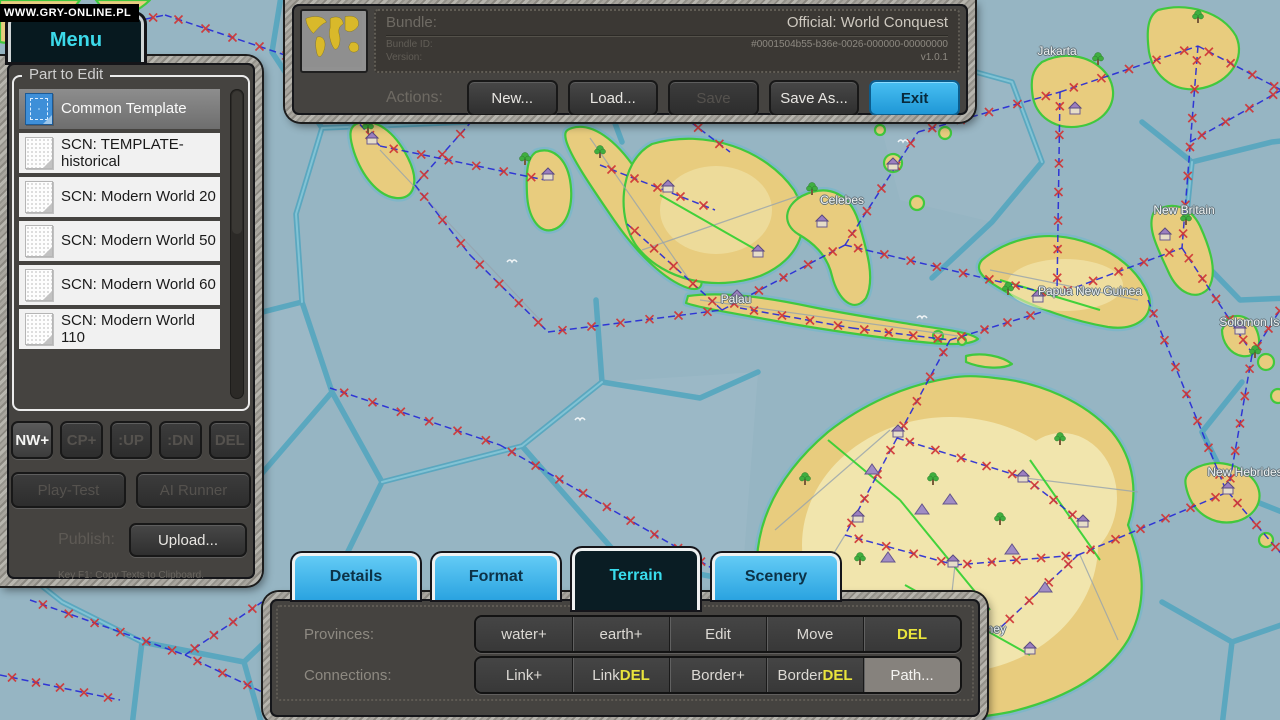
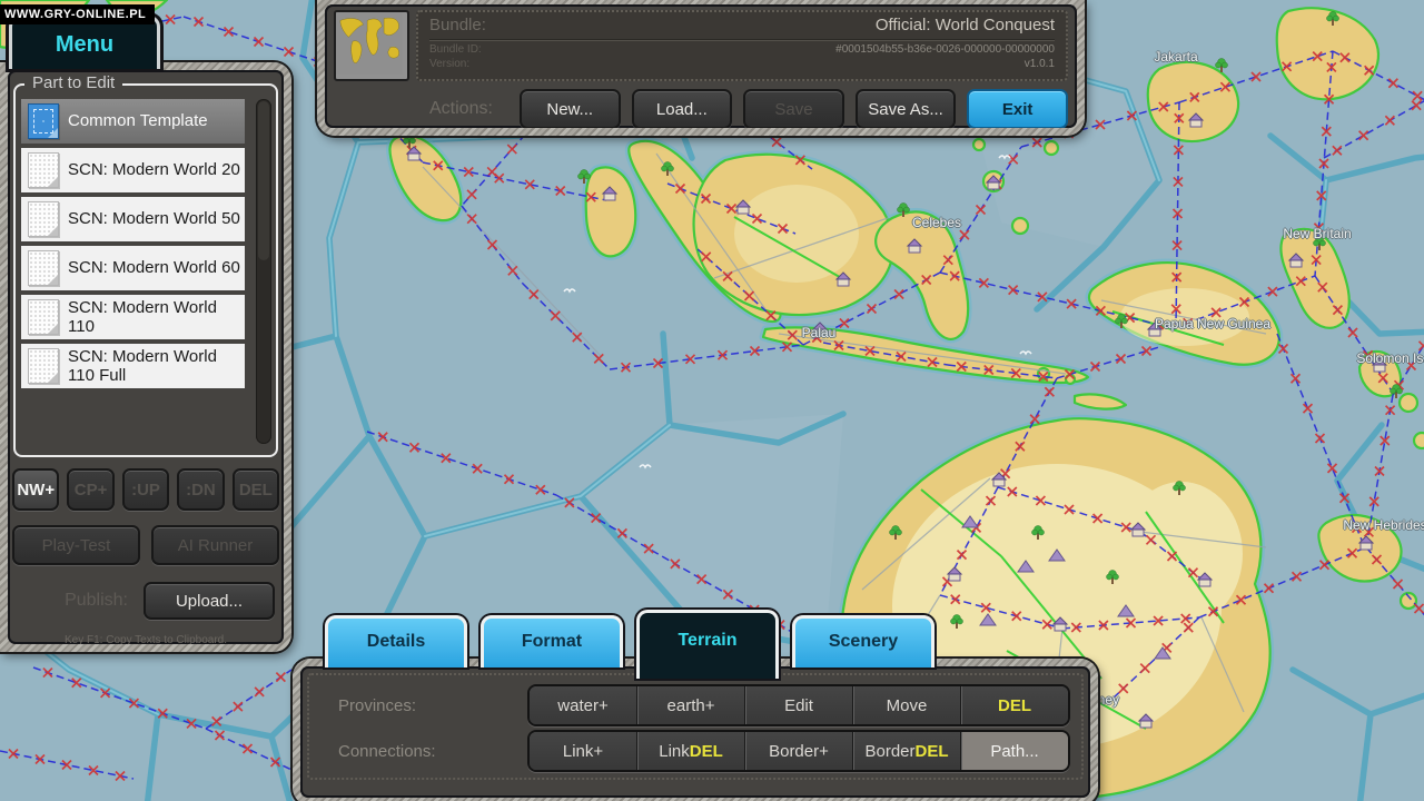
  WWW.GRY-ONLINE.PL
  Menu
  Part to Edit
  Common Template
- SCN: TEMPLATE-historical
  SCN: Modern World 20
  SCN: Modern World 50
  SCN: Modern World 60
  SCN: Modern World 110
+ SCN: Modern World 110 Full
  NW+
  CP+
  :UP
  :DN
  DEL
  Play-Test
  AI Runner
  Publish:
  Upload...
  Key F1: Copy Texts to Clipboard.
  Bundle:
  Official: World Conquest
  Bundle ID:
  #0001504b55-b36e-0026-000000-00000000
  Version:
  v1.0.1
  Actions:
  New...
  Load...
  Save
  Save As...
  Exit
  Details
  Format
  Terrain
  Scenery
  Provinces:
  water+
  earth+
  Edit
  Move
  DEL
  Connections:
  Link+
  Link
  DEL
  Border+
  Border
  DEL
  Path...
  Jakarta
  Celebes
  Palau
  New Britain
  Papua New Guinea
  Solomon Is
  New Hebride
